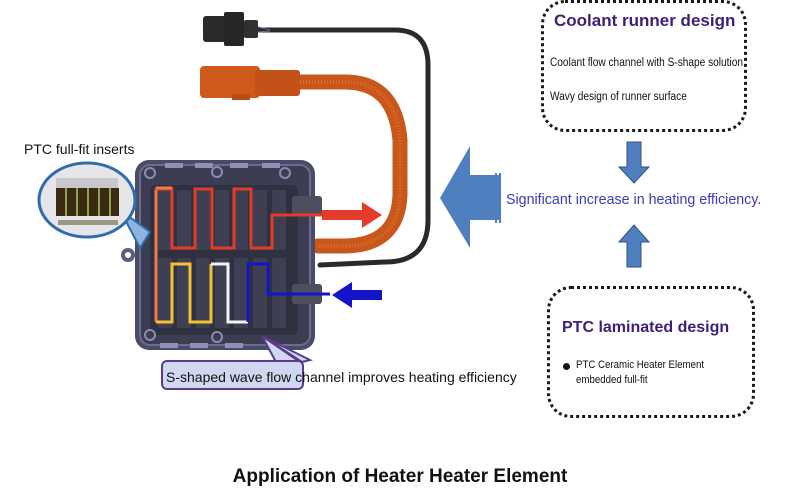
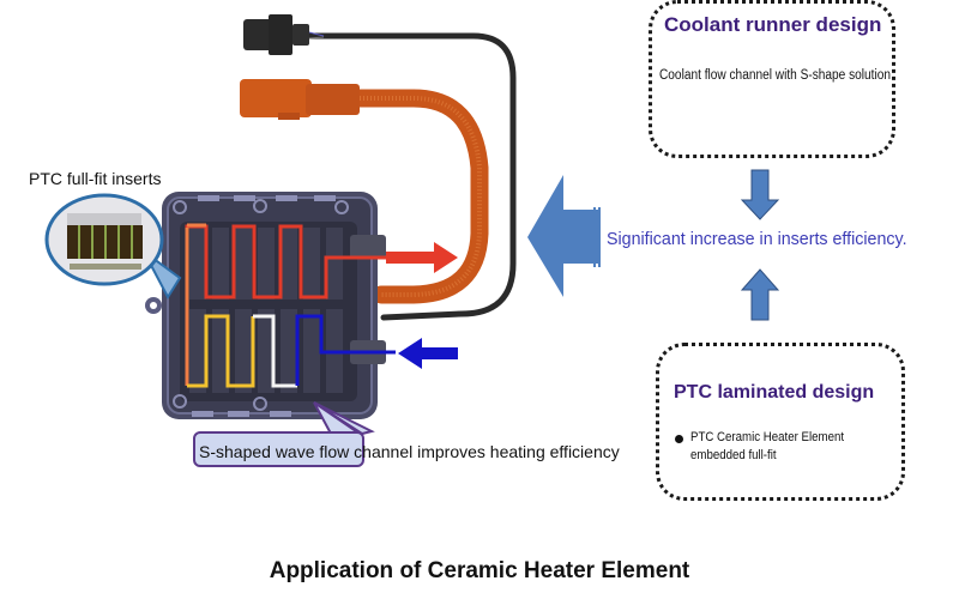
  Coolant runner design
  Coolant flow channel with S-shape solution
- Wavy design of runner surface
- Significant increase in heating efficiency.
+ Significant increase in inserts efficiency.
  PTC laminated design
  PTC Ceramic Heater Element
  embedded full-fit
  PTC full-fit inserts
  S-shaped wave flow channel improves heating efficiency
- Application of Heater Heater Element
+ Application of Ceramic Heater Element
